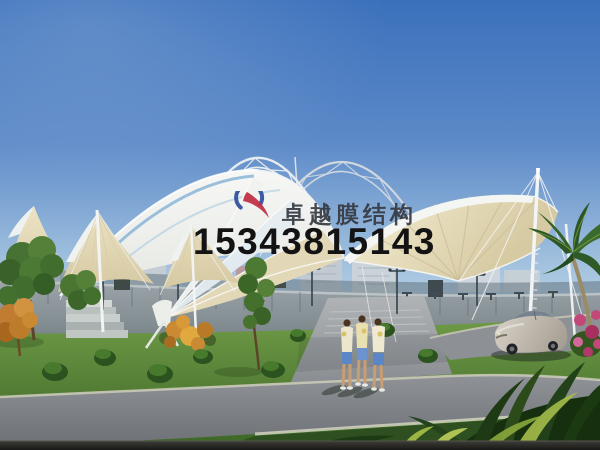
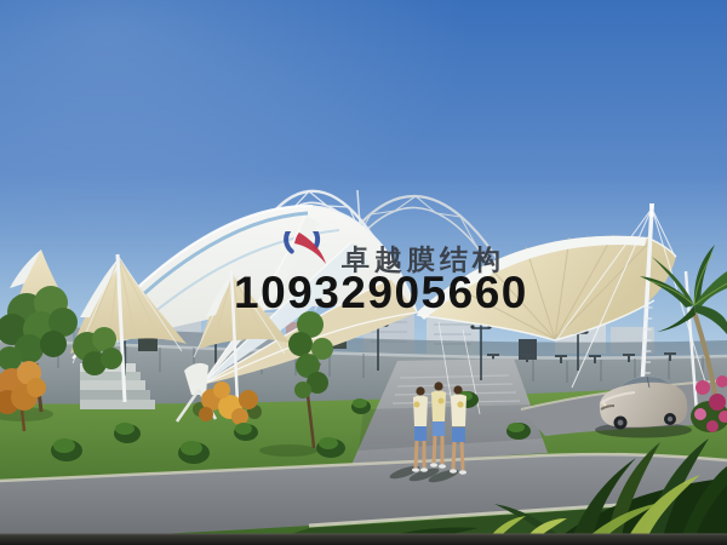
  卓越膜结构
- 15343815143
+ 10932905660
